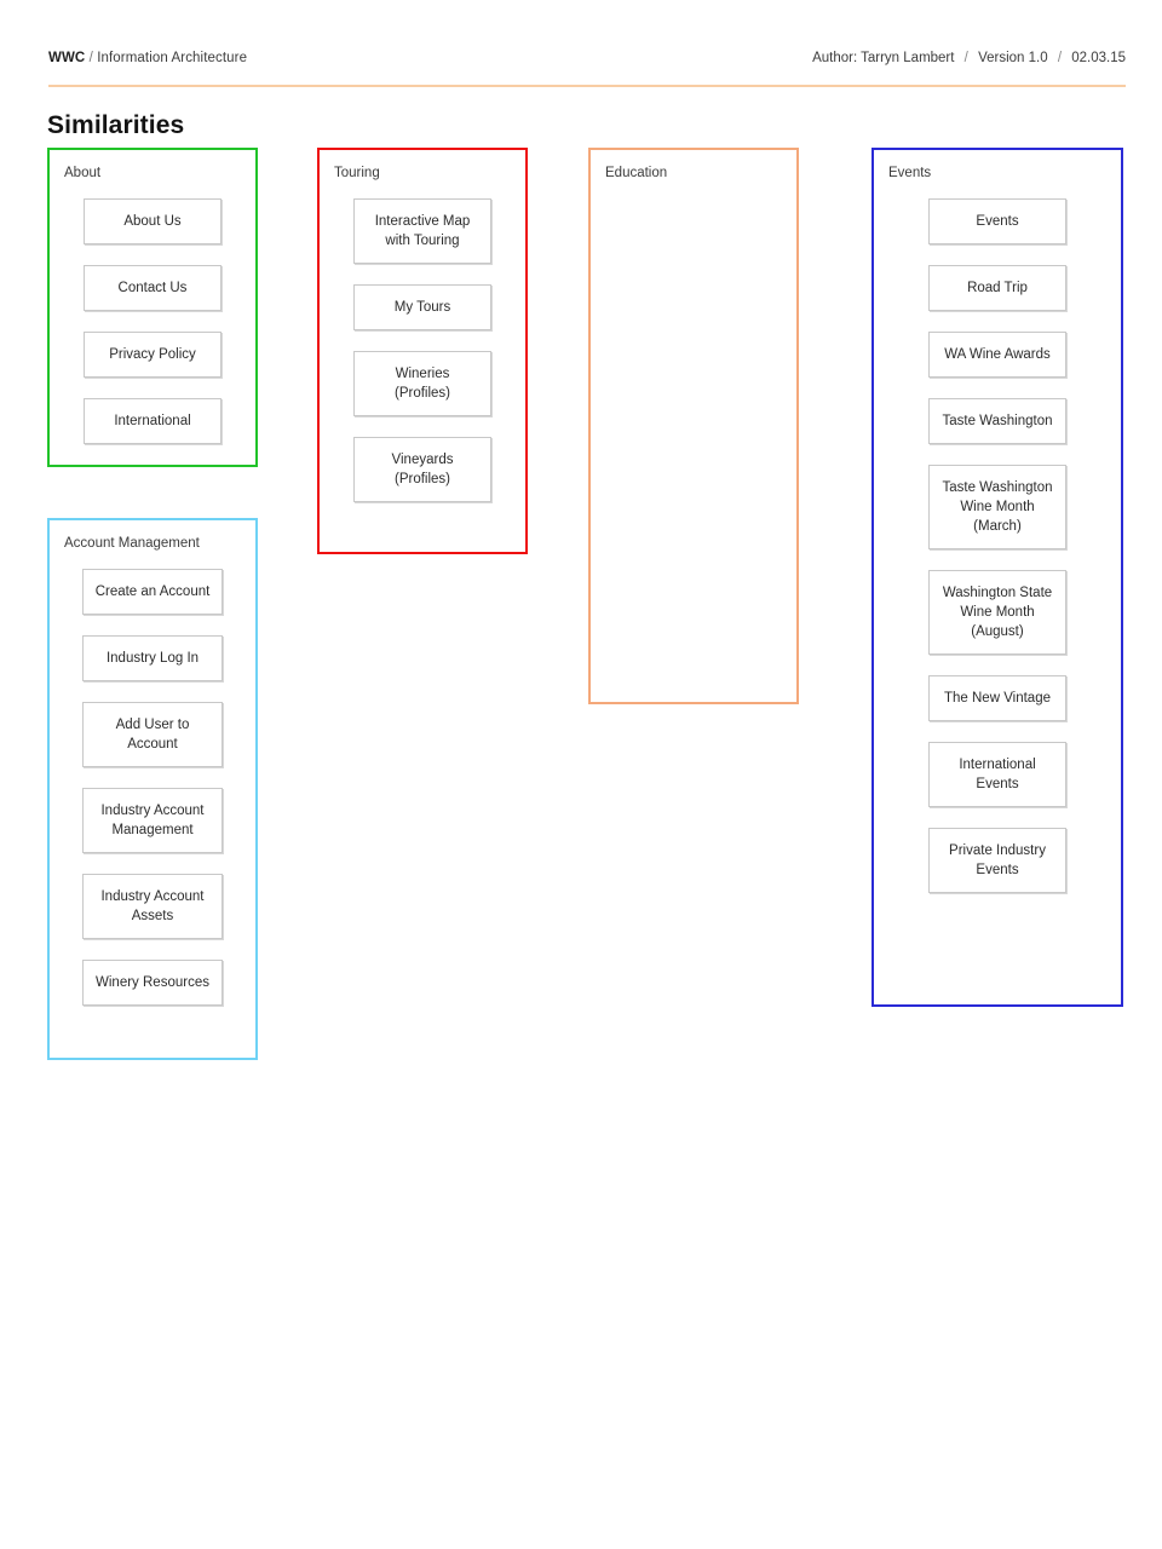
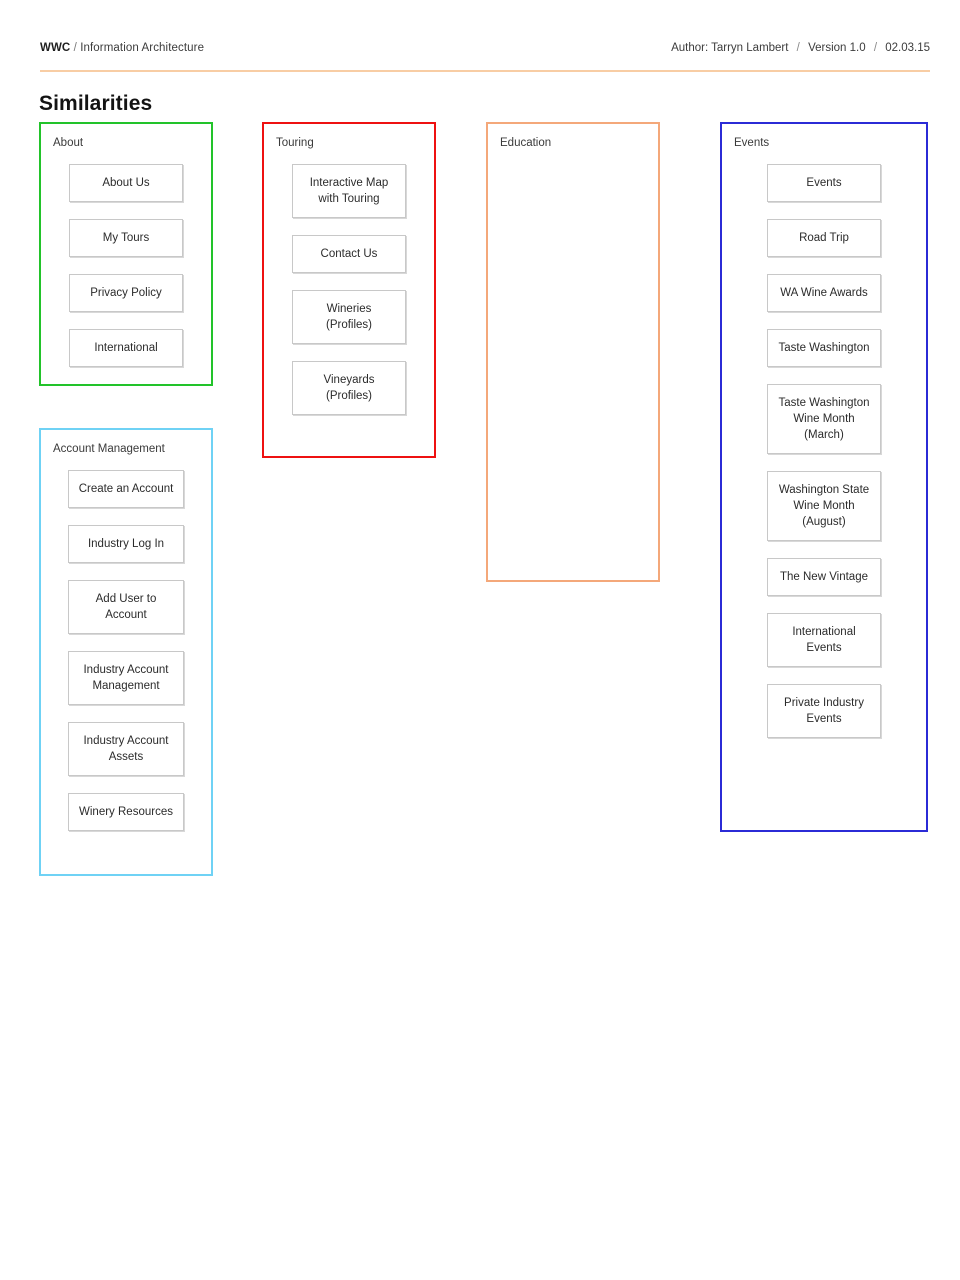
  WWC / Information Architecture
  Author: Tarryn Lambert / Version 1.0 / 02.03.15
  Similarities
  About
  About Us
- Contact Us
+ My Tours
  Privacy Policy
  International
  Account Management
  Create an Account
  Industry Log In
  Add User to
  Account
  Industry Account
  Management
  Industry Account
  Assets
  Winery Resources
  Touring
  Interactive Map
  with Touring
- My Tours
+ Contact Us
  Wineries
  (Profiles)
  Vineyards
  (Profiles)
  Education
  Events
  Events
  Road Trip
  WA Wine Awards
  Taste Washington
  Taste Washington
  Wine Month
  (March)
  Washington State
  Wine Month
  (August)
  The New Vintage
  International
  Events
  Private Industry
  Events
